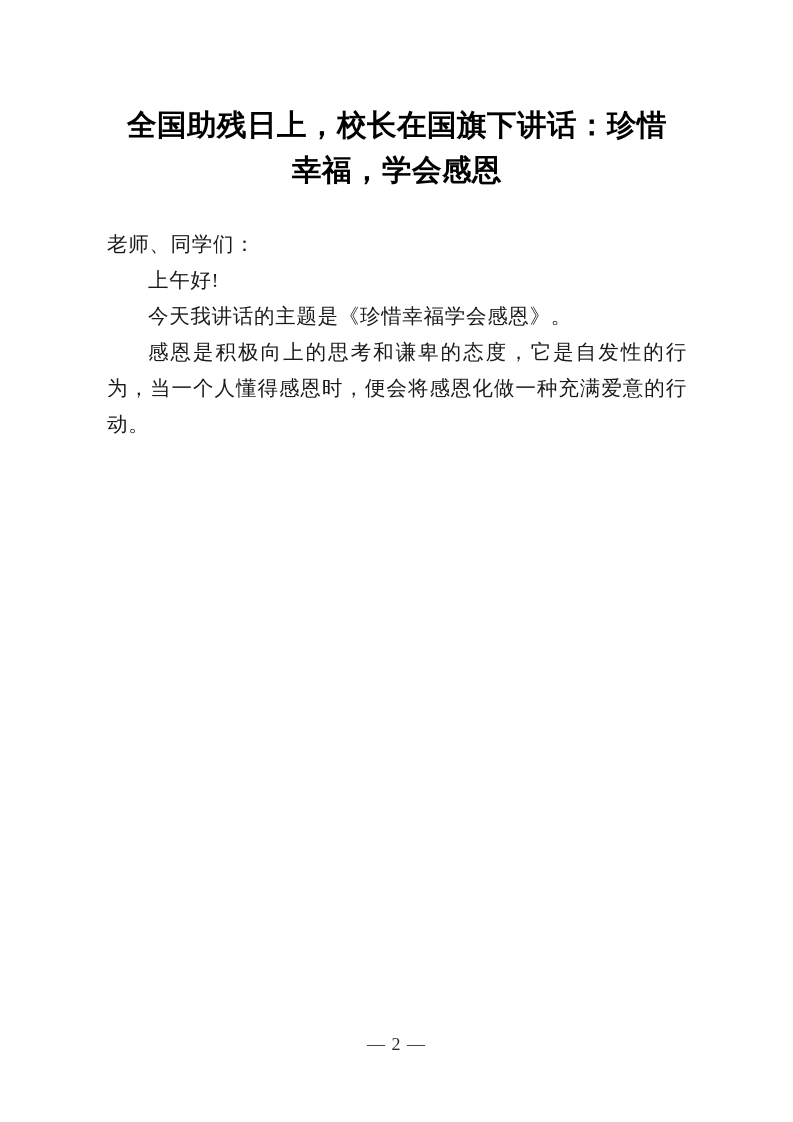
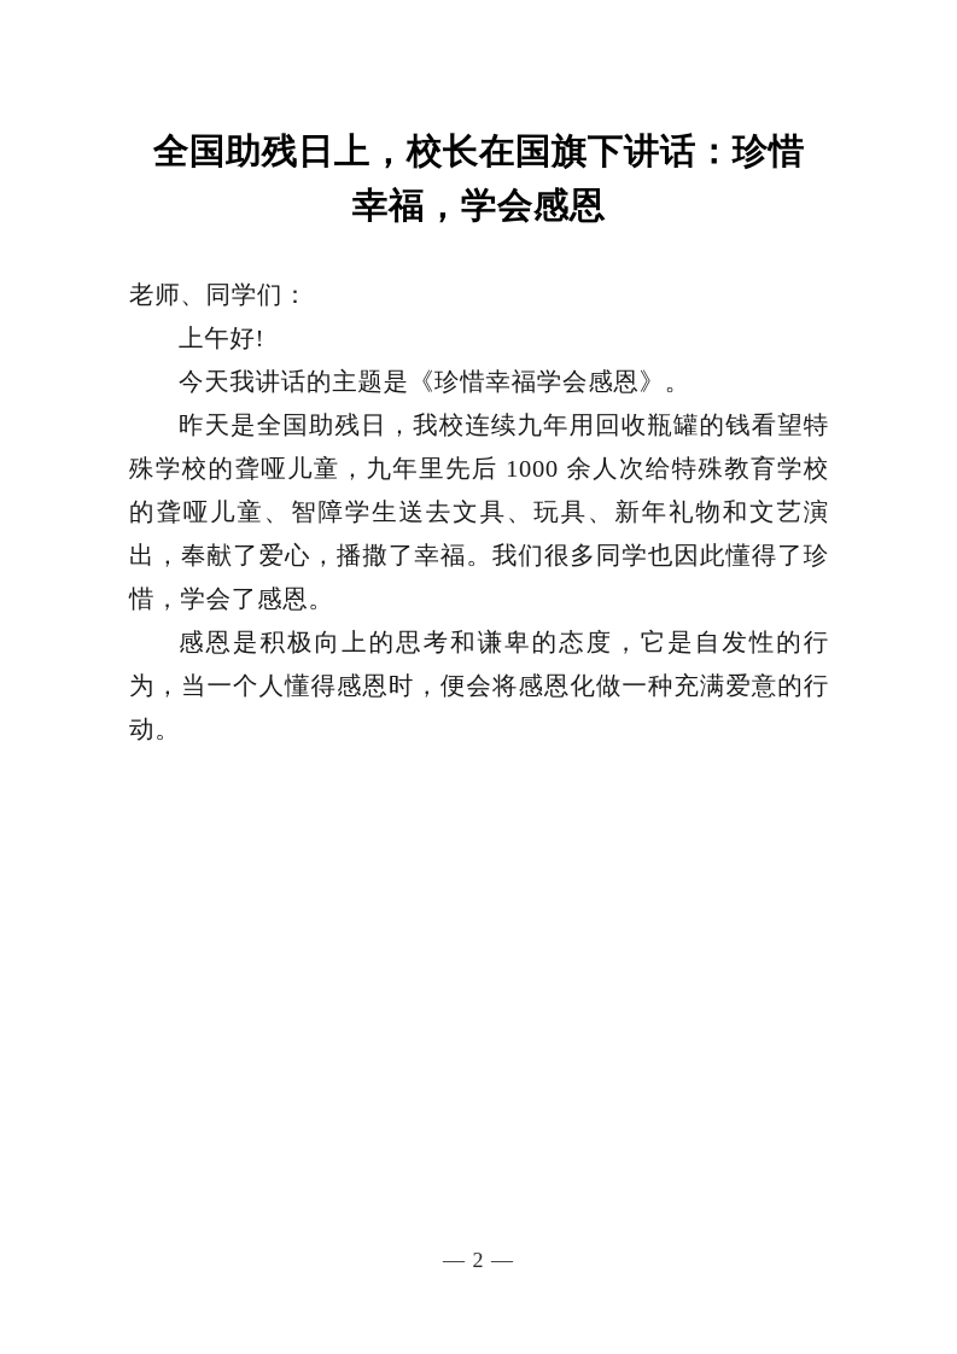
  全国助残日上，校长在国旗下讲话：珍惜
  幸福，学会感恩
  老师、同学们：
  上午好!
  今天我讲话的主题是《珍惜幸福学会感恩》。
+ 昨天是全国助残日，我校连续九年用回收瓶罐的钱看望特殊学校的聋哑儿童，九年里先后 1000 余人次给特殊教育学校的聋哑儿童、智障学生送去文具、玩具、新年礼物和文艺演出，奉献了爱心，播撒了幸福。我们很多同学也因此懂得了珍惜，学会了感恩。
  感恩是积极向上的思考和谦卑的态度，它是自发性的行为，当一个人懂得感恩时，便会将感恩化做一种充满爱意的行动。
  — 2 —
